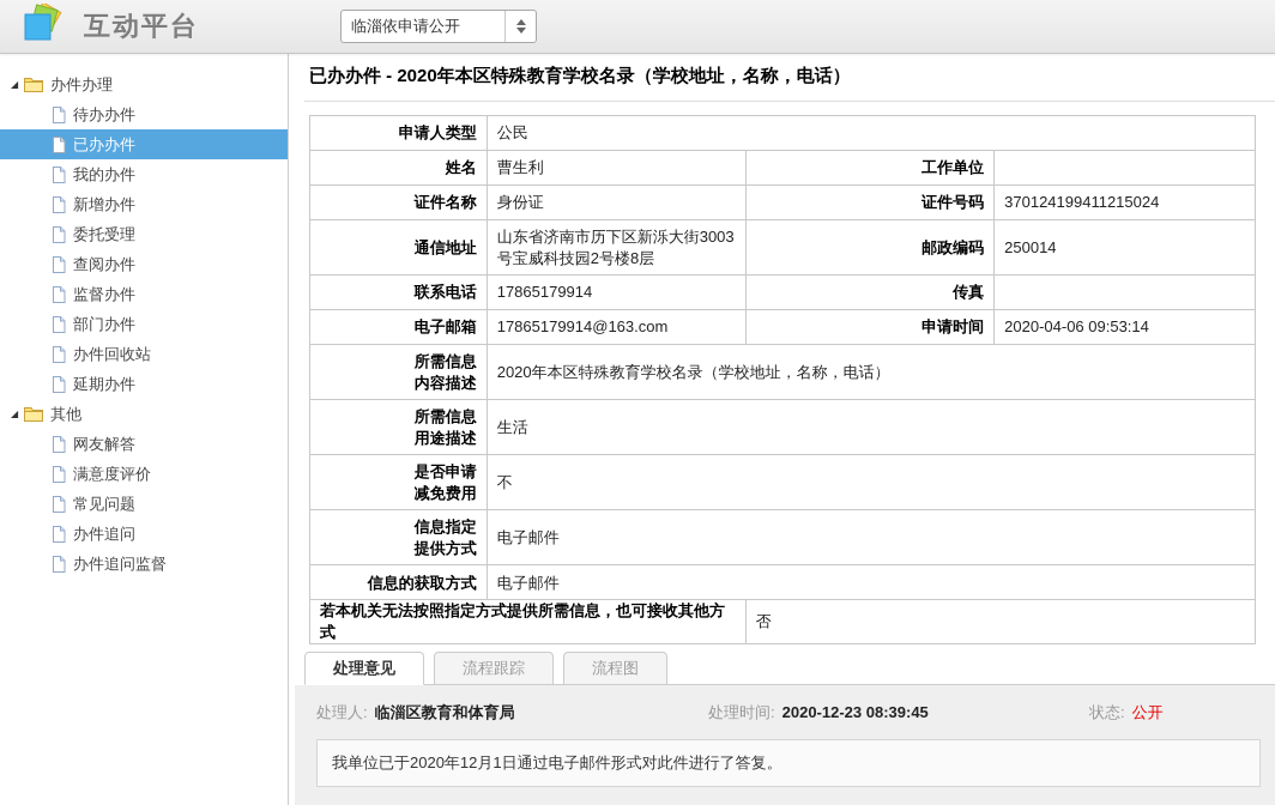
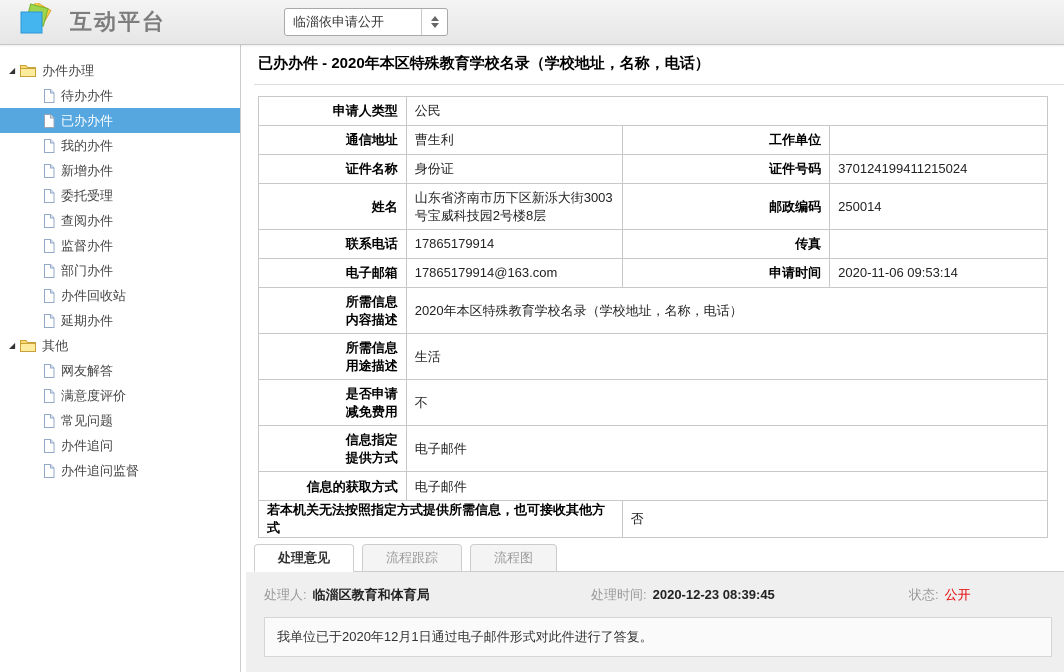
  互动平台
  临淄依申请公开
  ◢
  办件办理
  待办办件
  已办办件
  我的办件
  新增办件
  委托受理
  查阅办件
  监督办件
  部门办件
  办件回收站
  延期办件
  ◢
  其他
  网友解答
  满意度评价
  常见问题
  办件追问
  办件追问监督
  已办办件 - 2020年本区特殊教育学校名录（学校地址，名称，电话）
  申请人类型	公民
- 姓名	曹生利	工作单位
+ 通信地址	曹生利	工作单位
  证件名称	身份证	证件号码	370124199411215024
- 通信地址	山东省济南市历下区新泺大街3003号宝威科技园2号楼8层	邮政编码	250014
+ 姓名	山东省济南市历下区新泺大街3003号宝威科技园2号楼8层	邮政编码	250014
  联系电话	17865179914	传真
- 电子邮箱	17865179914@163.com	申请时间	2020-04-06 09:53:14
+ 电子邮箱	17865179914@163.com	申请时间	2020-11-06 09:53:14
  所需信息 内容描述	2020年本区特殊教育学校名录（学校地址，名称，电话）
  所需信息 用途描述	生活
  是否申请 减免费用	不
  信息指定 提供方式	电子邮件
  信息的获取方式	电子邮件
  若本机关无法按照指定方式提供所需信息，也可接收其他方式	否
  处理意见
  流程跟踪
  流程图
  处理人:
  临淄区教育和体育局
  处理时间:
  2020-12-23 08:39:45
  状态:
  公开
  我单位已于2020年12月1日通过电子邮件形式对此件进行了答复。
